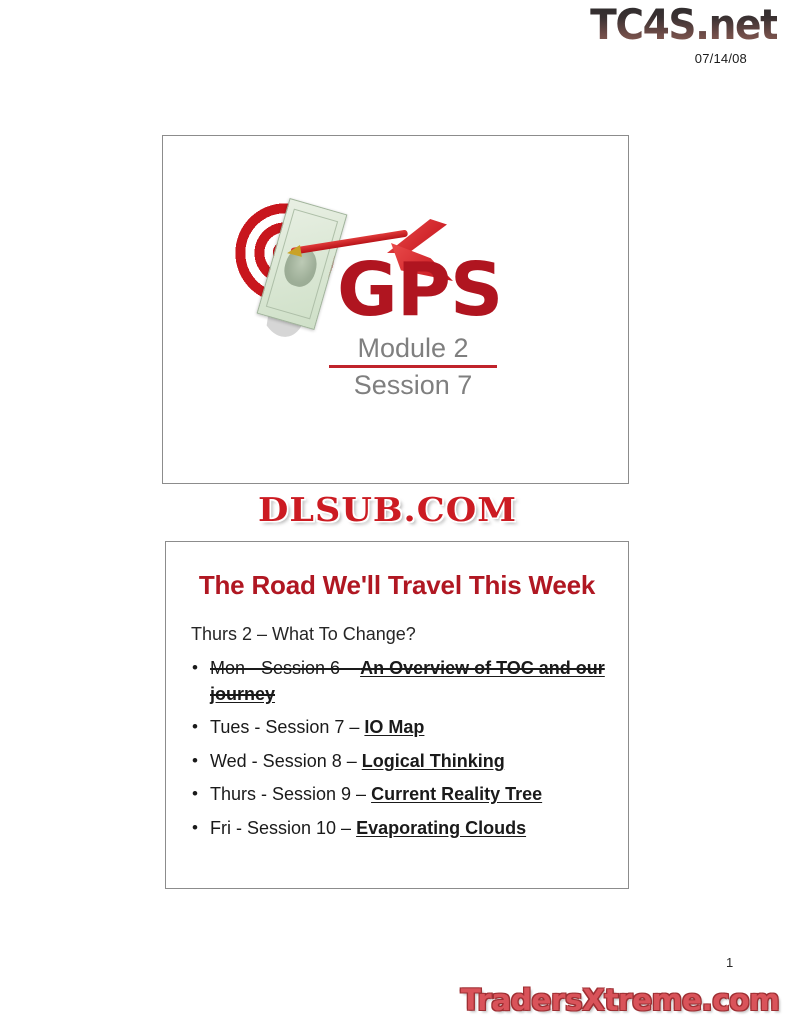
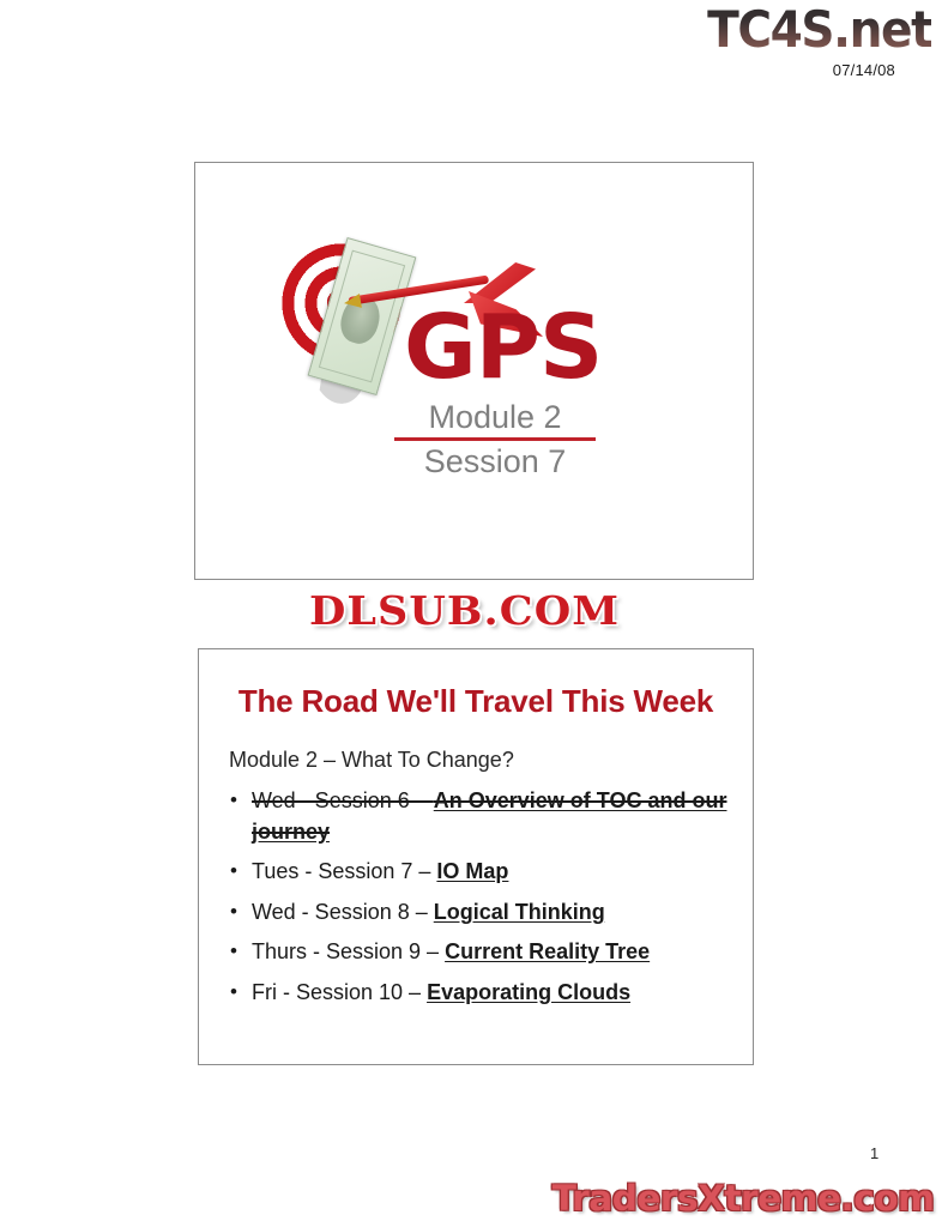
  TC4S.net
  07/14/08
  GPS
  Module 2
  Session 7
  DLSUB.COM
  The Road We'll Travel This Week
- Thurs 2 – What To Change?
+ Module 2 – What To Change?
- Mon - Session 6 – An Overview of TOC and our journey
+ Wed - Session 6 – An Overview of TOC and our journey
  Tues - Session 7 – IO Map
  Wed - Session 8 – Logical Thinking
  Thurs - Session 9 – Current Reality Tree
  Fri - Session 10 – Evaporating Clouds
  1
  TradersXtreme.com
